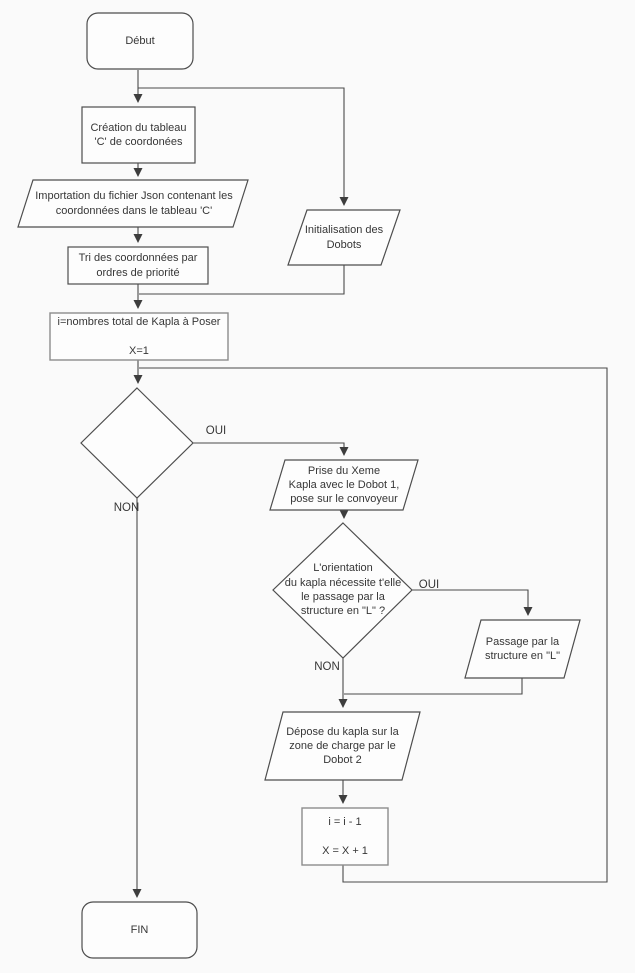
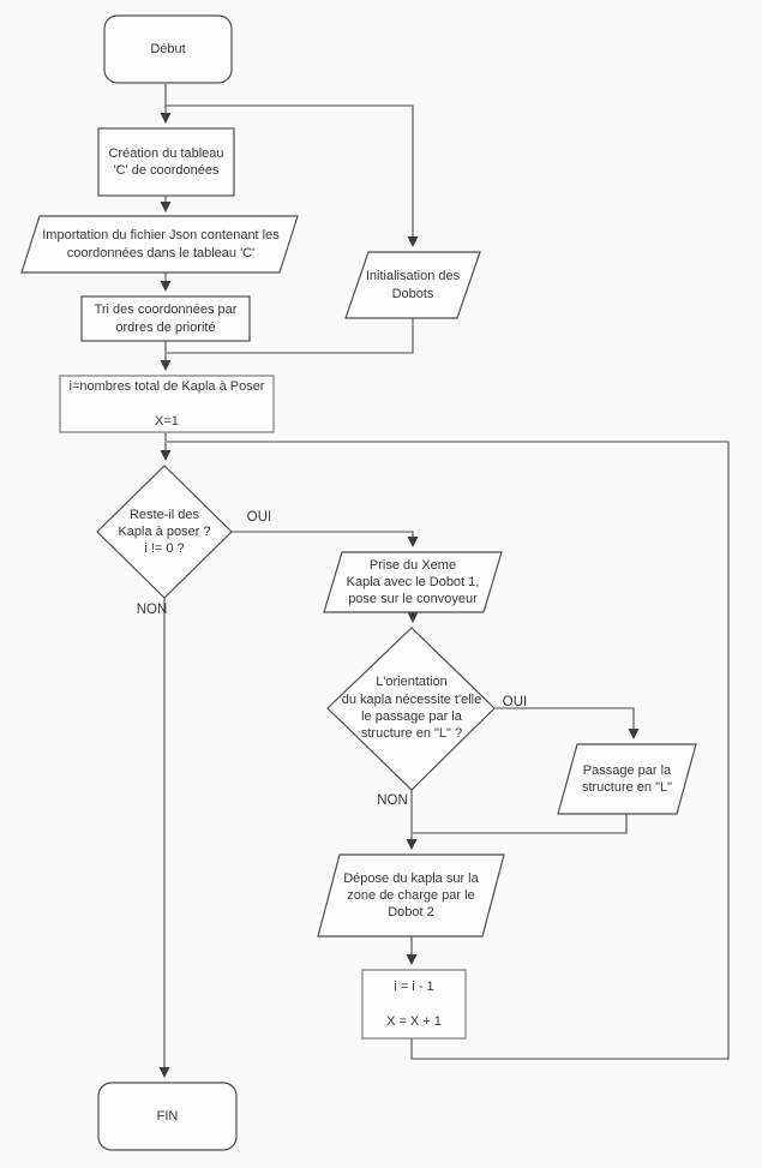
  Début
  Création du tableau
  'C' de coordonées
  Importation du fichier Json contenant les
  coordonnées dans le tableau 'C'
  Tri des coordonnées par
  ordres de priorité
  Initialisation des
  Dobots
  i=nombres total de Kapla à Poser
  X=1
+ Reste-il des
+ Kapla à poser ?
+ i != 0 ?
  Prise du Xeme
  Kapla avec le Dobot 1,
  pose sur le convoyeur
  L'orientation
  du kapla nécessite t'elle
  le passage par la
  structure en "L" ?
  Passage par la
  structure en "L"
  Dépose du kapla sur la
  zone de charge par le
  Dobot 2
  i = i - 1
  X = X + 1
  FIN
  OUI
  NON
  OUI
  NON
